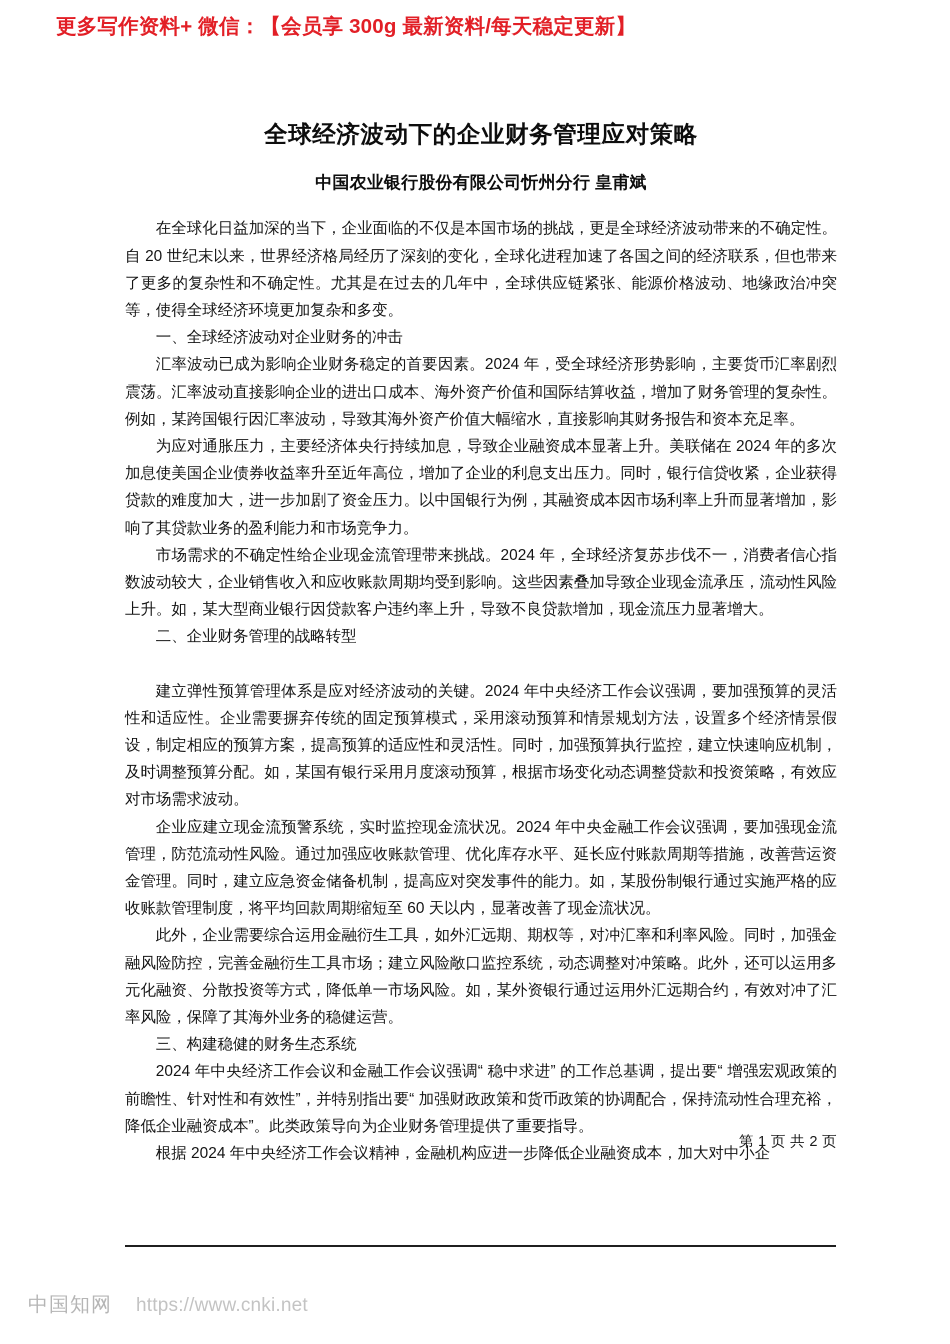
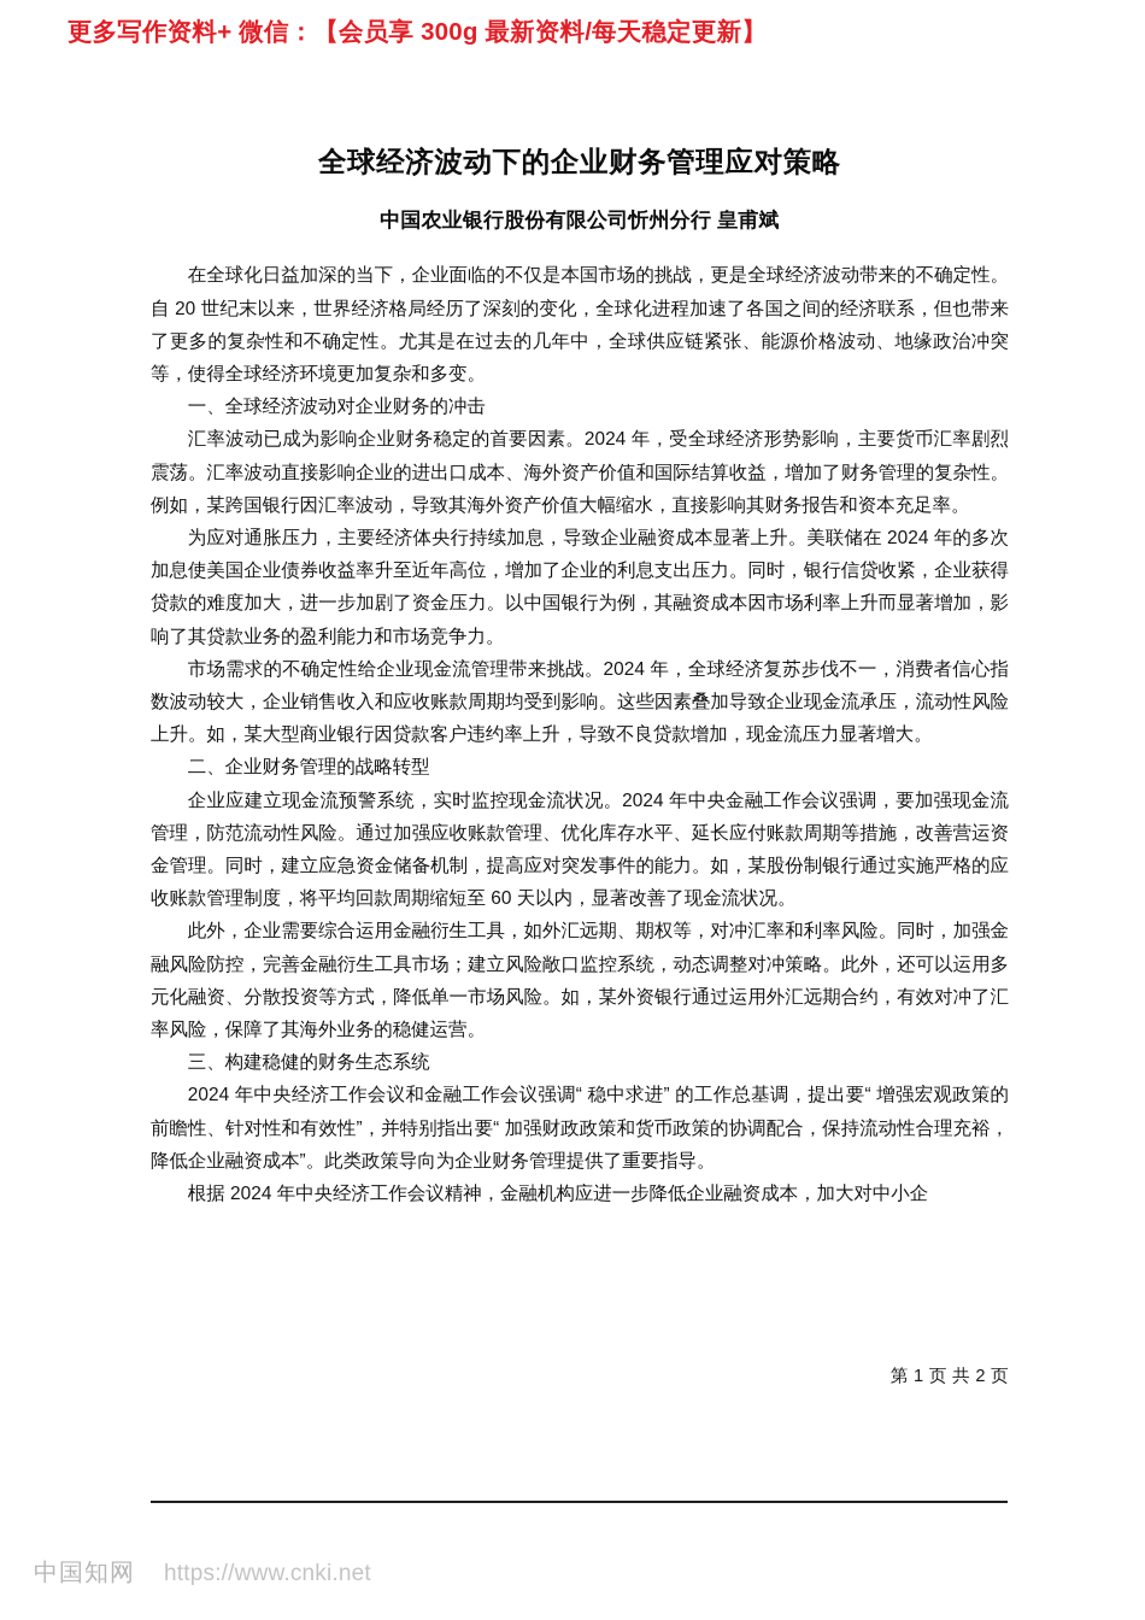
  更多写作资料+ 微信：【会员享 300g 最新资料/每天稳定更新】
  全球经济波动下的企业财务管理应对策略
  中国农业银行股份有限公司忻州分行 皇甫斌
  在全球化日益加深的当下，企业面临的不仅是本国市场的挑战，更是全球经济波动带来的不确定性。自 20 世纪末以来，世界经济格局经历了深刻的变化，全球化进程加速了各国之间的经济联系，但也带来了更多的复杂性和不确定性。尤其是在过去的几年中，全球供应链紧张、能源价格波动、地缘政治冲突等，使得全球经济环境更加复杂和多变。
  一、全球经济波动对企业财务的冲击
  汇率波动已成为影响企业财务稳定的首要因素。2024 年，受全球经济形势影响，主要货币汇率剧烈震荡。汇率波动直接影响企业的进出口成本、海外资产价值和国际结算收益，增加了财务管理的复杂性。例如，某跨国银行因汇率波动，导致其海外资产价值大幅缩水，直接影响其财务报告和资本充足率。
  为应对通胀压力，主要经济体央行持续加息，导致企业融资成本显著上升。美联储在 2024 年的多次加息使美国企业债券收益率升至近年高位，增加了企业的利息支出压力。同时，银行信贷收紧，企业获得贷款的难度加大，进一步加剧了资金压力。以中国银行为例，其融资成本因市场利率上升而显著增加，影响了其贷款业务的盈利能力和市场竞争力。
  市场需求的不确定性给企业现金流管理带来挑战。2024 年，全球经济复苏步伐不一，消费者信心指数波动较大，企业销售收入和应收账款周期均受到影响。这些因素叠加导致企业现金流承压，流动性风险上升。如，某大型商业银行因贷款客户违约率上升，导致不良贷款增加，现金流压力显著增大。
  二、企业财务管理的战略转型
- 建立弹性预算管理体系是应对经济波动的关键。2024 年中央经济工作会议强调，要加强预算的灵活性和适应性。企业需要摒弃传统的固定预算模式，采用滚动预算和情景规划方法，设置多个经济情景假设，制定相应的预算方案，提高预算的适应性和灵活性。同时，加强预算执行监控，建立快速响应机制，及时调整预算分配。如，某国有银行采用月度滚动预算，根据市场变化动态调整贷款和投资策略，有效应对市场需求波动。
  企业应建立现金流预警系统，实时监控现金流状况。2024 年中央金融工作会议强调，要加强现金流管理，防范流动性风险。通过加强应收账款管理、优化库存水平、延长应付账款周期等措施，改善营运资金管理。同时，建立应急资金储备机制，提高应对突发事件的能力。如，某股份制银行通过实施严格的应收账款管理制度，将平均回款周期缩短至 60 天以内，显著改善了现金流状况。
  此外，企业需要综合运用金融衍生工具，如外汇远期、期权等，对冲汇率和利率风险。同时，加强金融风险防控，完善金融衍生工具市场；建立风险敞口监控系统，动态调整对冲策略。此外，还可以运用多元化融资、分散投资等方式，降低单一市场风险。如，某外资银行通过运用外汇远期合约，有效对冲了汇率风险，保障了其海外业务的稳健运营。
  三、构建稳健的财务生态系统
  2024 年中央经济工作会议和金融工作会议强调“ 稳中求进” 的工作总基调，提出要“ 增强宏观政策的前瞻性、针对性和有效性”，并特别指出要“ 加强财政政策和货币政策的协调配合，保持流动性合理充裕，降低企业融资成本”。此类政策导向为企业财务管理提供了重要指导。
  根据 2024 年中央经济工作会议精神，金融机构应进一步降低企业融资成本，加大对中小企
  第 1 页 共 2 页
  中国知网
  https://www.cnki.net
